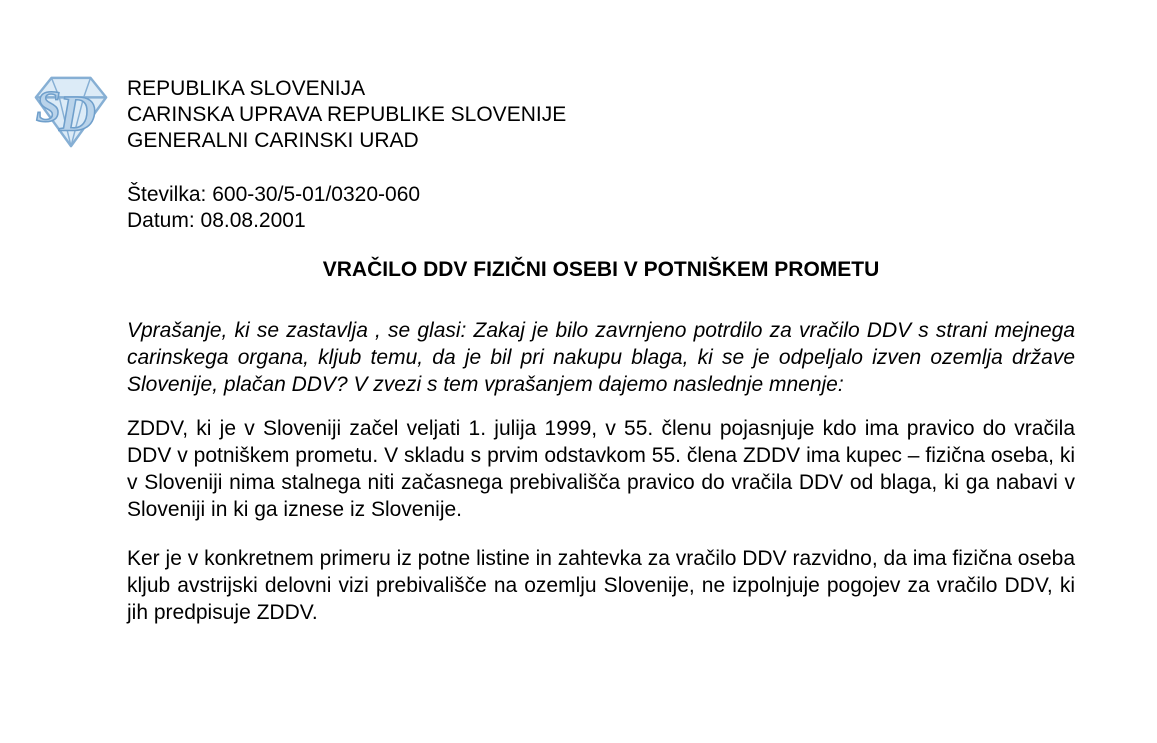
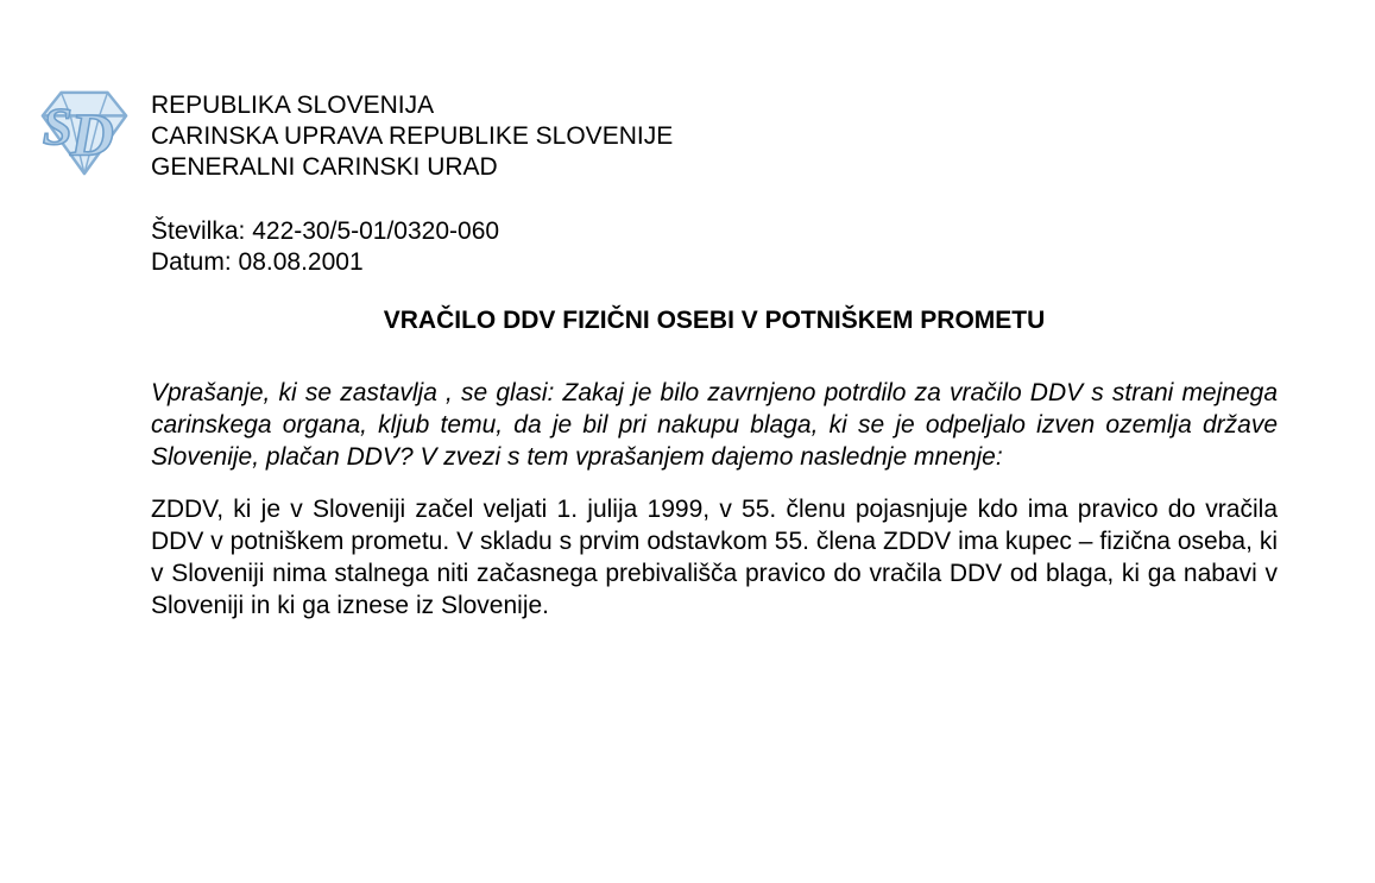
  S
  D
  REPUBLIKA SLOVENIJA
  CARINSKA UPRAVA REPUBLIKE SLOVENIJE
  GENERALNI CARINSKI URAD
- Številka: 600-30/5-01/0320-060
+ Številka: 422-30/5-01/0320-060
  Datum: 08.08.2001
  VRAČILO DDV FIZIČNI OSEBI V POTNIŠKEM PROMETU
  Vprašanje, ki se zastavlja , se glasi: Zakaj je bilo zavrnjeno potrdilo za vračilo DDV s strani mejnega carinskega organa, kljub temu, da je bil pri nakupu blaga, ki se je odpeljalo izven ozemlja države Slovenije, plačan DDV? V zvezi s tem vprašanjem dajemo naslednje mnenje:
  ZDDV, ki je v Sloveniji začel veljati 1. julija 1999, v 55. členu pojasnjuje kdo ima pravico do vračila DDV v potniškem prometu. V skladu s prvim odstavkom 55. člena ZDDV ima kupec – fizična oseba, ki v Sloveniji nima stalnega niti začasnega prebivališča pravico do vračila DDV od blaga, ki ga nabavi v Sloveniji in ki ga iznese iz Slovenije.
- Ker je v konkretnem primeru iz potne listine in zahtevka za vračilo DDV razvidno, da ima fizična oseba kljub avstrijski delovni vizi prebivališče na ozemlju Slovenije, ne izpolnjuje pogojev za vračilo DDV, ki jih predpisuje ZDDV.
